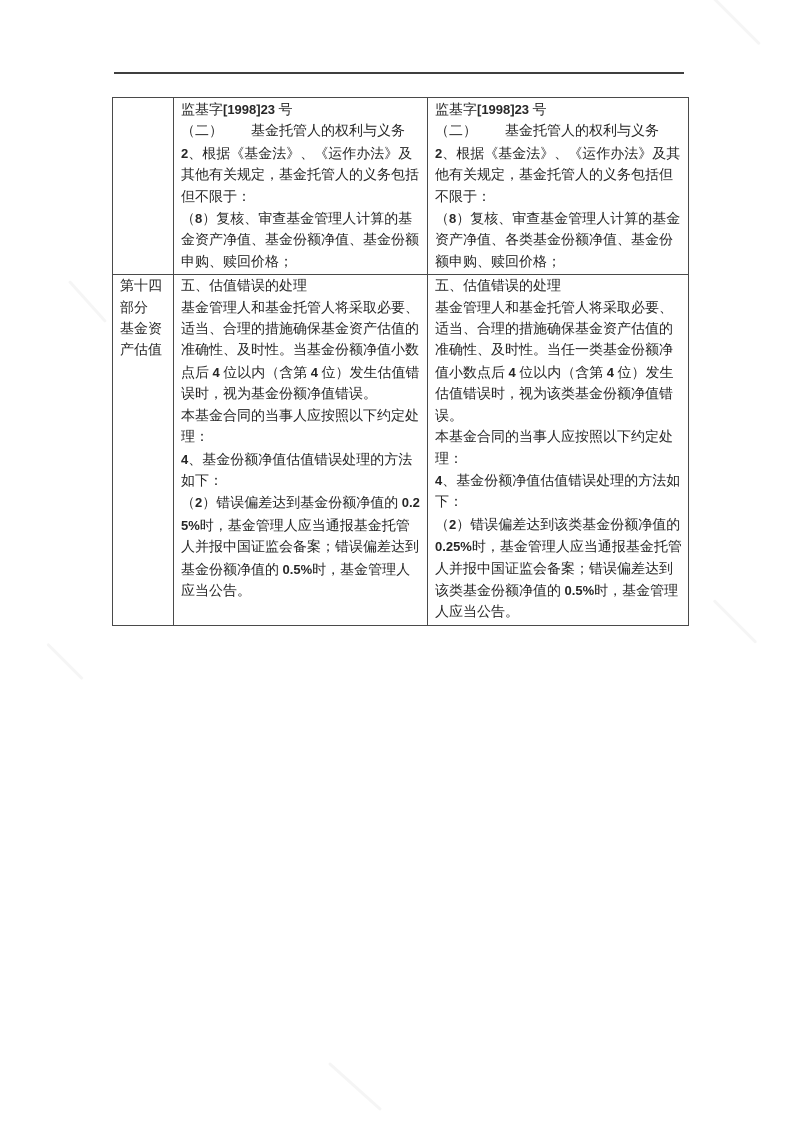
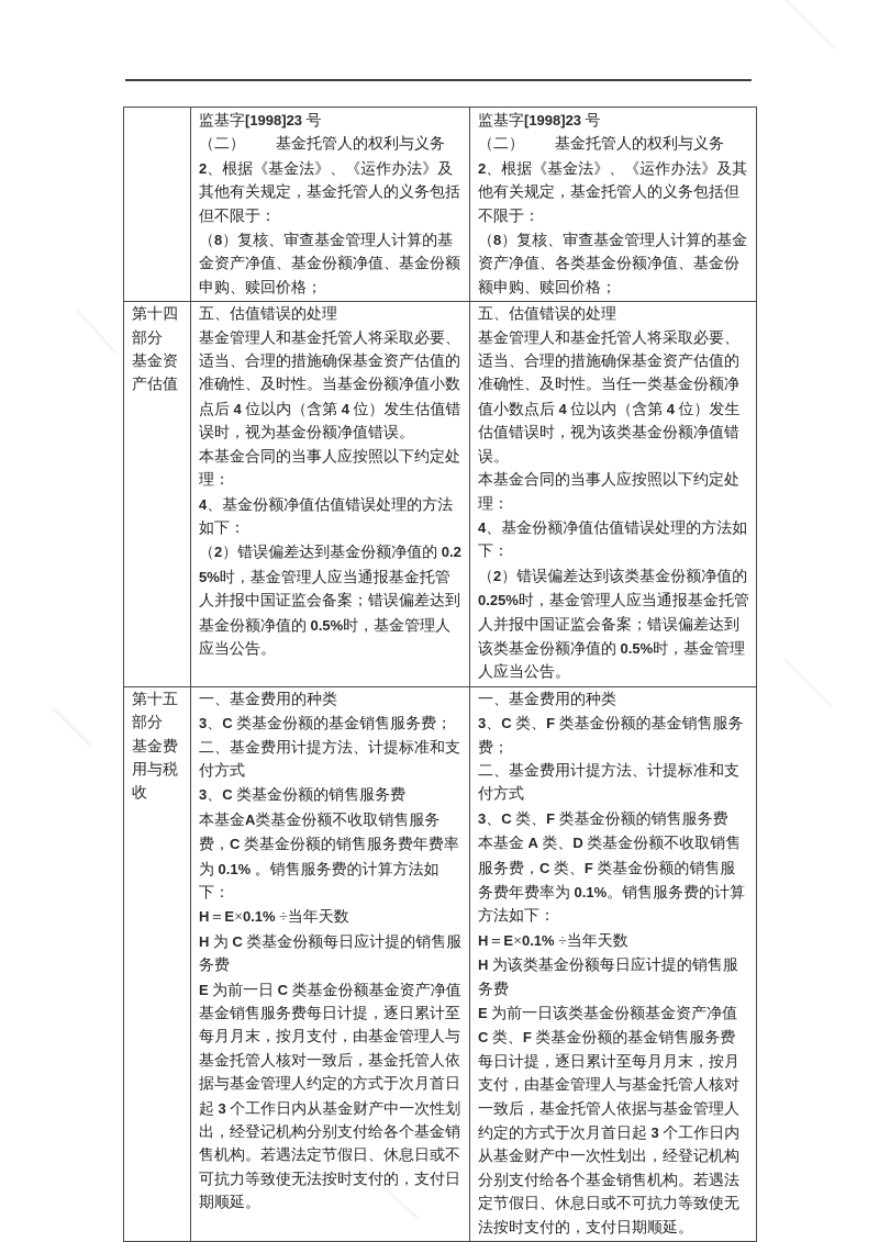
  	监基字[1998]23 号（二） 基金托管人的权利与义务2、根据《基金法》、《运作办法》及其他有关规定，基金托管人的义务包括但不限于：（8）复核、审查基金管理人计算的基金资产净值、基金份额净值、基金份额申购、赎回价格；	监基字[1998]23 号（二） 基金托管人的权利与义务2、根据《基金法》、《运作办法》及其他有关规定，基金托管人的义务包括但不限于：（8）复核、审查基金管理人计算的基金资产净值、各类基金份额净值、基金份额申购、赎回价格；
  第十四部分 基金资产估值	五、估值错误的处理基金管理人和基金托管人将采取必要、适当、合理的措施确保基金资产估值的准确性、及时性。当基金份额净值小数点后 4 位以内（含第 4 位）发生估值错误时，视为基金份额净值错误。本基金合同的当事人应按照以下约定处理：4、基金份额净值估值错误处理的方法如下：（2）错误偏差达到基金份额净值的 0.25%时，基金管理人应当通报基金托管人并报中国证监会备案；错误偏差达到基金份额净值的 0.5%时，基金管理人应当公告。	五、估值错误的处理基金管理人和基金托管人将采取必要、适当、合理的措施确保基金资产估值的准确性、及时性。当任一类基金份额净值小数点后 4 位以内（含第 4 位）发生估值错误时，视为该类基金份额净值错误。本基金合同的当事人应按照以下约定处理：4、基金份额净值估值错误处理的方法如下：（2）错误偏差达到该类基金份额净值的 0.25%时，基金管理人应当通报基金托管人并报中国证监会备案；错误偏差达到该类基金份额净值的 0.5%时，基金管理人应当公告。
+ 第十五部分 基金费用与税收	一、基金费用的种类3、C 类基金份额的基金销售服务费；二、基金费用计提方法、计提标准和支付方式3、C 类基金份额的销售服务费本基金A类基金份额不收取销售服务费，C 类基金份额的销售服务费年费率为 0.1% 。销售服务费的计算方法如下：H＝E×0.1% ÷当年天数H 为 C 类基金份额每日应计提的销售服务费E 为前一日 C 类基金份额基金资产净值基金销售服务费每日计提，逐日累计至每月月末，按月支付，由基金管理人与基金托管人核对一致后，基金托管人依据与基金管理人约定的方式于次月首日起 3 个工作日内从基金财产中一次性划出，经登记机构分别支付给各个基金销售机构。若遇法定节假日、休息日或不可抗力等致使无法按时支付的，支付日期顺延。	一、基金费用的种类3、C 类、F 类基金份额的基金销售服务费；二、基金费用计提方法、计提标准和支付方式3、C 类、F 类基金份额的销售服务费本基金 A 类、D 类基金份额不收取销售服务费，C 类、F 类基金份额的销售服务费年费率为 0.1%。销售服务费的计算方法如下：H＝E×0.1% ÷当年天数H 为该类基金份额每日应计提的销售服务费E 为前一日该类基金份额基金资产净值C 类、F 类基金份额的基金销售服务费每日计提，逐日累计至每月月末，按月支付，由基金管理人与基金托管人核对一致后，基金托管人依据与基金管理人约定的方式于次月首日起 3 个工作日内从基金财产中一次性划出，经登记机构分别支付给各个基金销售机构。若遇法定节假日、休息日或不可抗力等致使无法按时支付的，支付日期顺延。
